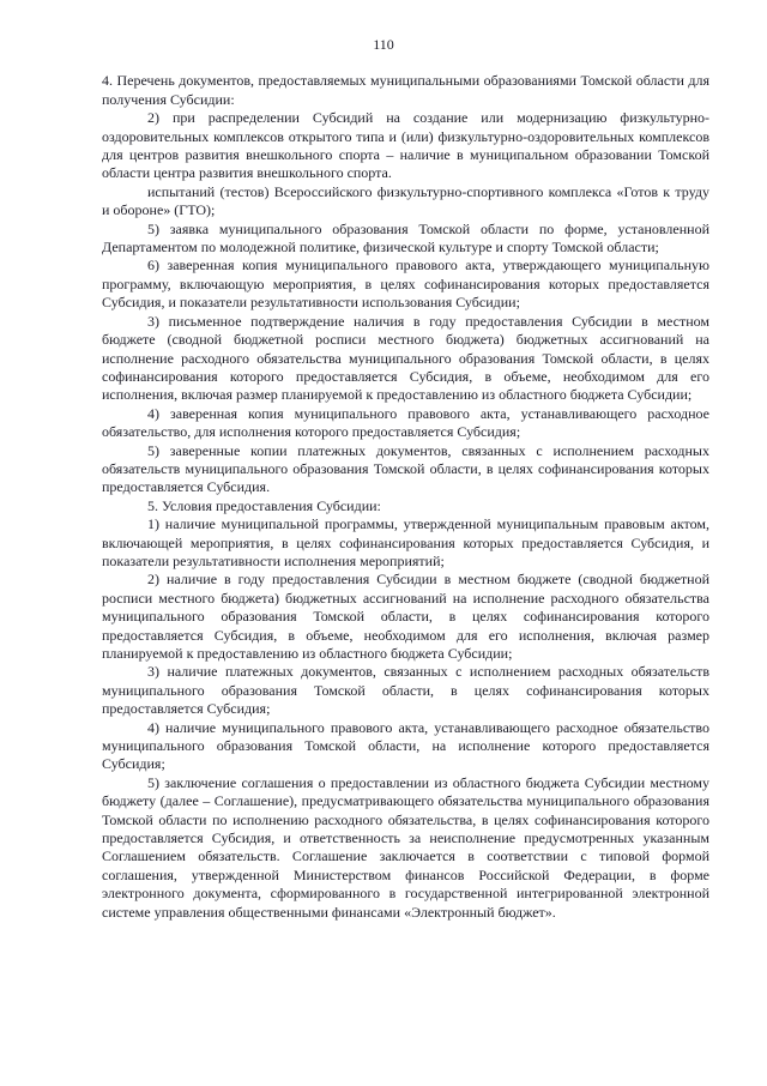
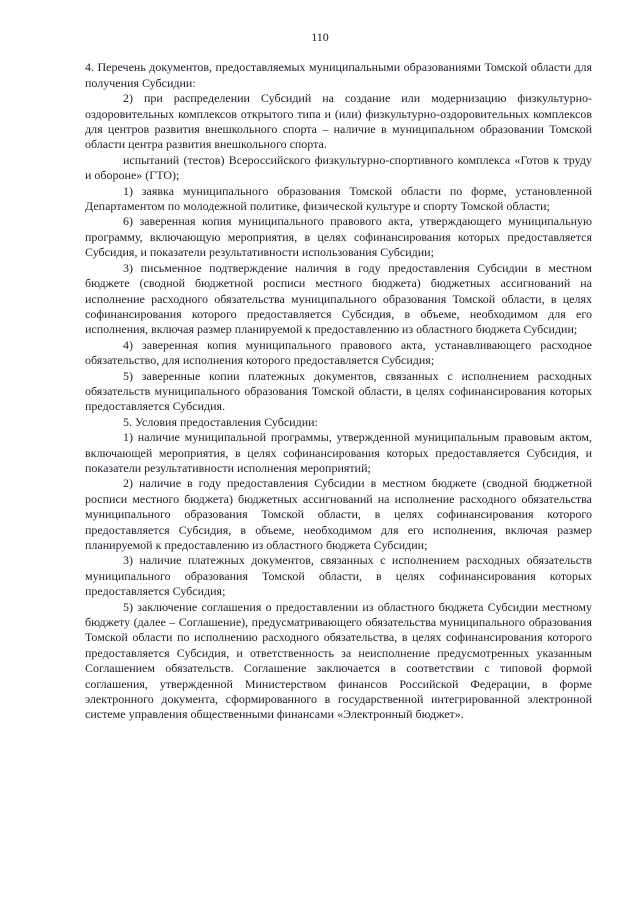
  110
  4. Перечень документов, предоставляемых муниципальными образованиями Томской области для получения Субсидии:
  2) при распределении Субсидий на создание или модернизацию физкультурно-оздоровительных комплексов открытого типа и (или) физкультурно-оздоровительных комплексов для центров развития внешкольного спорта – наличие в муниципальном образовании Томской области центра развития внешкольного спорта.
  испытаний (тестов) Всероссийского физкультурно-спортивного комплекса «Готов к труду и обороне» (ГТО);
- 5) заявка муниципального образования Томской области по форме, установленной Департаментом по молодежной политике, физической культуре и спорту Томской области;
+ 1) заявка муниципального образования Томской области по форме, установленной Департаментом по молодежной политике, физической культуре и спорту Томской области;
  6) заверенная копия муниципального правового акта, утверждающего муниципальную программу, включающую мероприятия, в целях софинансирования которых предоставляется Субсидия, и показатели результативности использования Субсидии;
  3) письменное подтверждение наличия в году предоставления Субсидии в местном бюджете (сводной бюджетной росписи местного бюджета) бюджетных ассигнований на исполнение расходного обязательства муниципального образования Томской области, в целях софинансирования которого предоставляется Субсидия, в объеме, необходимом для его исполнения, включая размер планируемой к предоставлению из областного бюджета Субсидии;
  4) заверенная копия муниципального правового акта, устанавливающего расходное обязательство, для исполнения которого предоставляется Субсидия;
  5) заверенные копии платежных документов, связанных с исполнением расходных обязательств муниципального образования Томской области, в целях софинансирования которых предоставляется Субсидия.
  5. Условия предоставления Субсидии:
  1) наличие муниципальной программы, утвержденной муниципальным правовым актом, включающей мероприятия, в целях софинансирования которых предоставляется Субсидия, и показатели результативности исполнения мероприятий;
  2) наличие в году предоставления Субсидии в местном бюджете (сводной бюджетной росписи местного бюджета) бюджетных ассигнований на исполнение расходного обязательства муниципального образования Томской области, в целях софинансирования которого предоставляется Субсидия, в объеме, необходимом для его исполнения, включая размер планируемой к предоставлению из областного бюджета Субсидии;
  3) наличие платежных документов, связанных с исполнением расходных обязательств муниципального образования Томской области, в целях софинансирования которых предоставляется Субсидия;
- 4) наличие муниципального правового акта, устанавливающего расходное обязательство муниципального образования Томской области, на исполнение которого предоставляется Субсидия;
  5) заключение соглашения о предоставлении из областного бюджета Субсидии местному бюджету (далее – Соглашение), предусматривающего обязательства муниципального образования Томской области по исполнению расходного обязательства, в целях софинансирования которого предоставляется Субсидия, и ответственность за неисполнение предусмотренных указанным Соглашением обязательств. Соглашение заключается в соответствии с типовой формой соглашения, утвержденной Министерством финансов Российской Федерации, в форме электронного документа, сформированного в государственной интегрированной электронной системе управления общественными финансами «Электронный бюджет».
